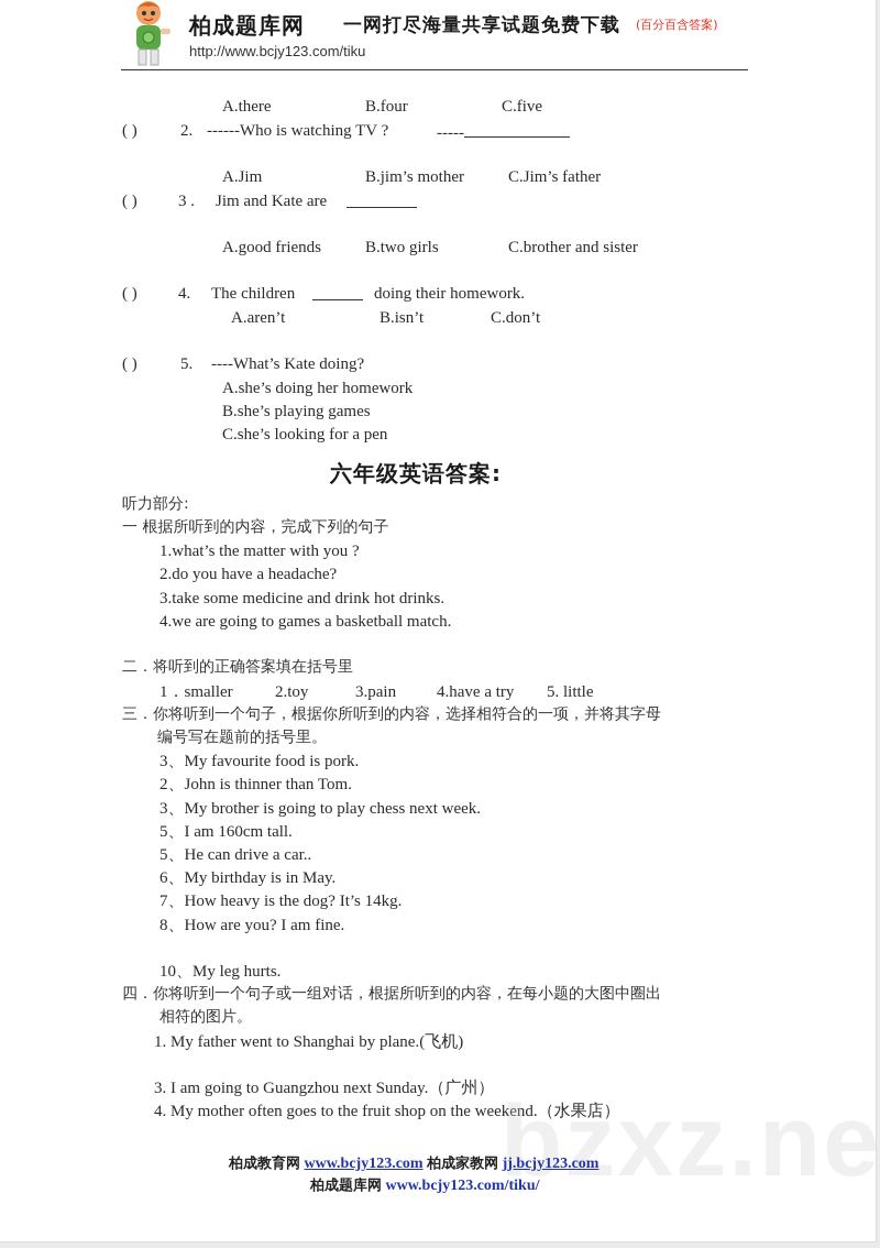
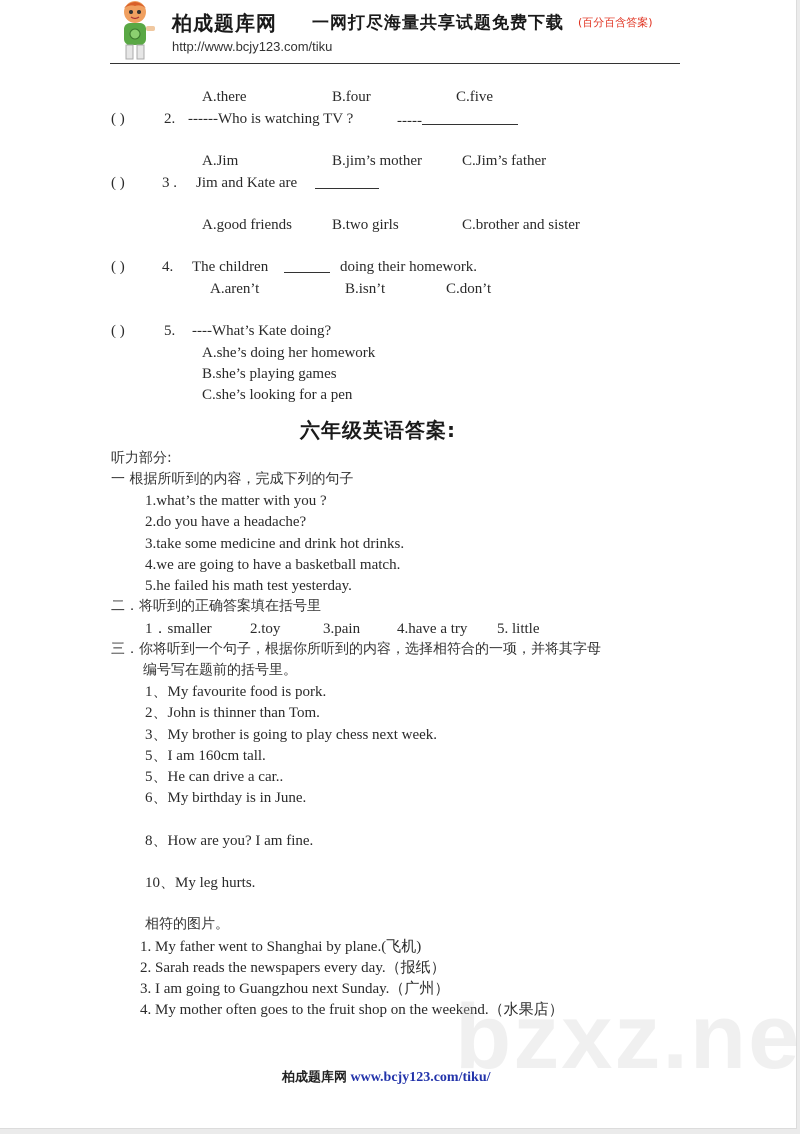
  柏成题库网
  一网打尽海量共享试题免费下载
  (百分百含答案)
  http://www.bcjy123.com/tiku
  A.there
  B.four
  C.five
  ( )
  2.
  ------Who is watching TV ?
  -----
  A.Jim
  B.jim’s mother
  C.Jim’s father
  ( )
  3 .
  Jim and Kate are
  A.good friends
  B.two girls
  C.brother and sister
  ( )
  4.
  The children
  doing their homework.
  A.aren’t
  B.isn’t
  C.don’t
  ( )
  5.
  ----What’s Kate doing?
  A.she’s doing her homework
  B.she’s playing games
  C.she’s looking for a pen
  六年级英语答案:
  听力部分:
  一 根据所听到的内容，完成下列的句子
  1.what’s the matter with you ?
  2.do you have a headache?
  3.take some medicine and drink hot drinks.
- 4.we are going to games a basketball match.
+ 4.we are going to have a basketball match.
+ 5.he failed his math test yesterday.
  二．将听到的正确答案填在括号里
  1．smaller
  2.toy
  3.pain
  4.have a try
  5. little
  三．你将听到一个句子，根据你所听到的内容，选择相符合的一项，并将其字母
  编号写在题前的括号里。
- 3、My favourite food is pork.
+ 1、My favourite food is pork.
  2、John is thinner than Tom.
  3、My brother is going to play chess next week.
  5、I am 160cm tall.
  5、He can drive a car..
- 6、My birthday is in May.
+ 6、My birthday is in June.
- 7、How heavy is the dog? It’s 14kg.
  8、How are you? I am fine.
  10、My leg hurts.
- 四．你将听到一个句子或一组对话，根据所听到的内容，在每小题的大图中圈出
  相符的图片。
  1. My father went to Shanghai by plane.(飞机)
+ 2. Sarah reads the newspapers every day.（报纸）
  3. I am going to Guangzhou next Sunday.（广州）
  4. My mother often goes to the fruit shop on the weekend.（水果店）
  bzxz.ne
- 柏成教育网 www.bcjy123.com 柏成家教网 jj.bcjy123.com
  柏成题库网 www.bcjy123.com/tiku/
